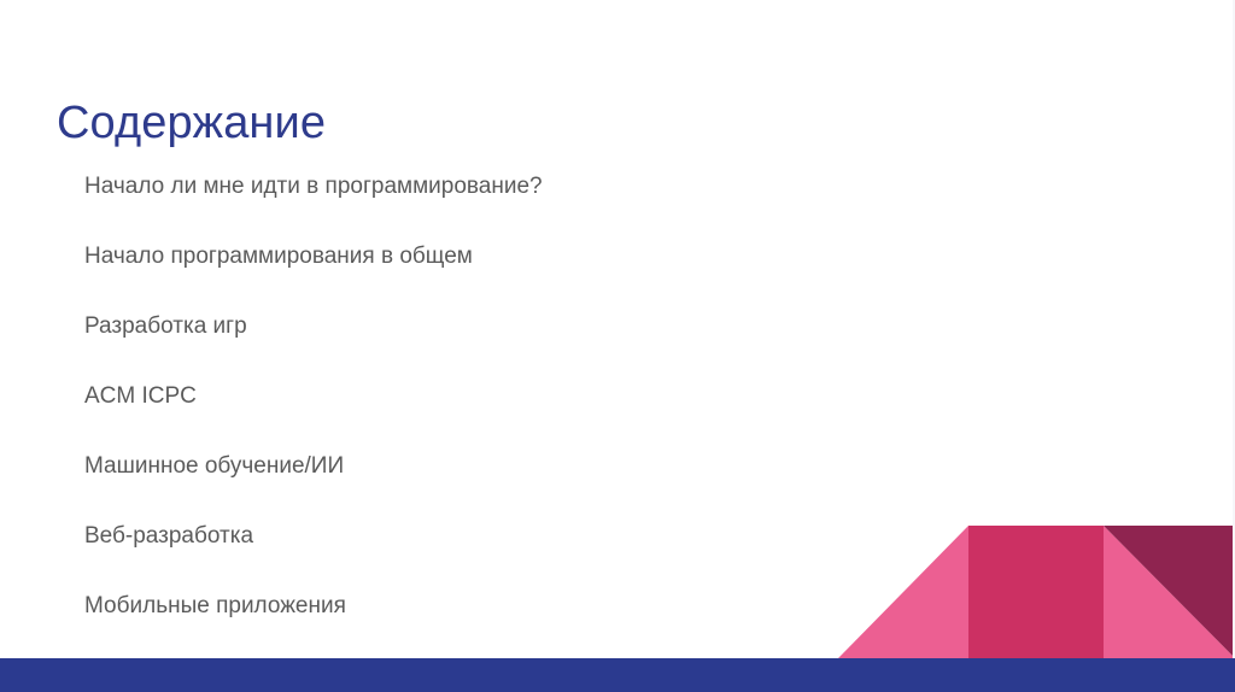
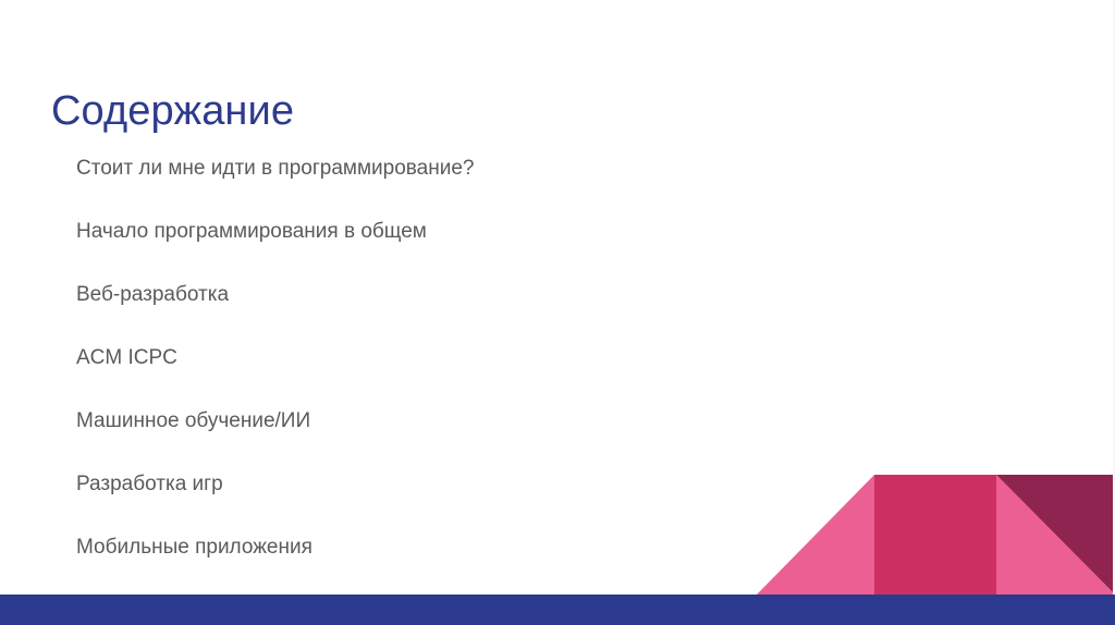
  Содержание
- Начало ли мне идти в программирование?
+ Стоит ли мне идти в программирование?
  Начало программирования в общем
- Разработка игр
+ Веб-разработка
  ACM ICPC
  Машинное обучение/ИИ
- Веб-разработка
+ Разработка игр
  Мобильные приложения
